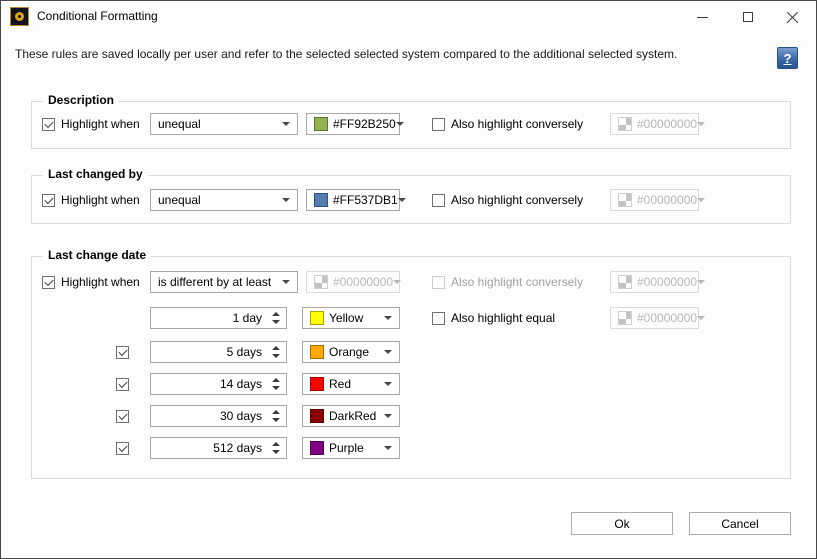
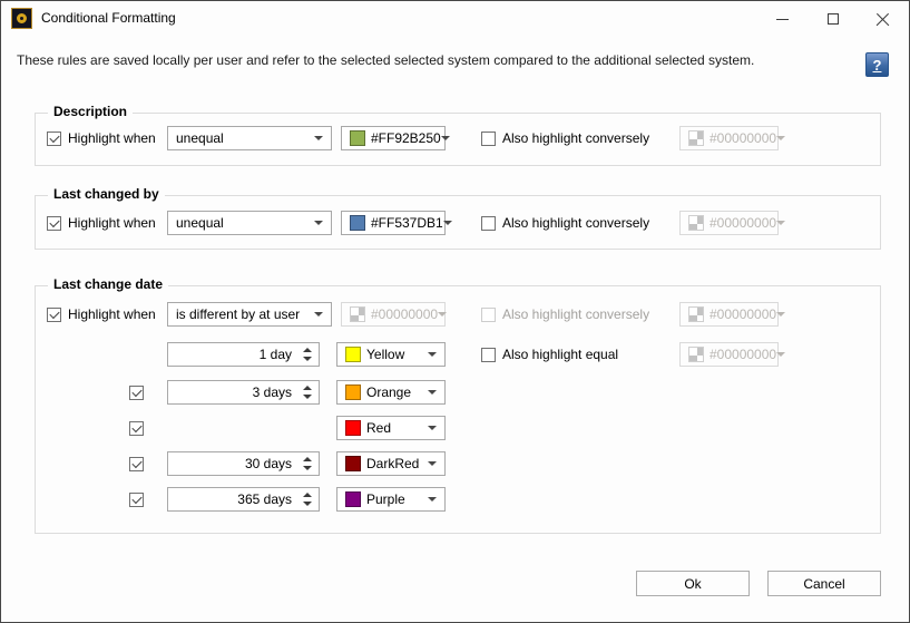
  Conditional Formatting
  These rules are saved locally per user and refer to the selected selected system compared to the additional selected system.
  ?
  Description
  Highlight when
  unequal
  #FF92B250
  Also highlight conversely
  #00000000
  Last changed by
  Highlight when
  unequal
  #FF537DB1
  Also highlight conversely
  #00000000
  Last change date
  Highlight when
- is different by at least
+ is different by at user
  #00000000
  Also highlight conversely
  #00000000
  1 day
  Yellow
  Also highlight equal
  #00000000
- 5 days
+ 3 days
  Orange
- 14 days
  Red
  30 days
  DarkRed
- 512 days
+ 365 days
  Purple
  Ok
  Cancel
